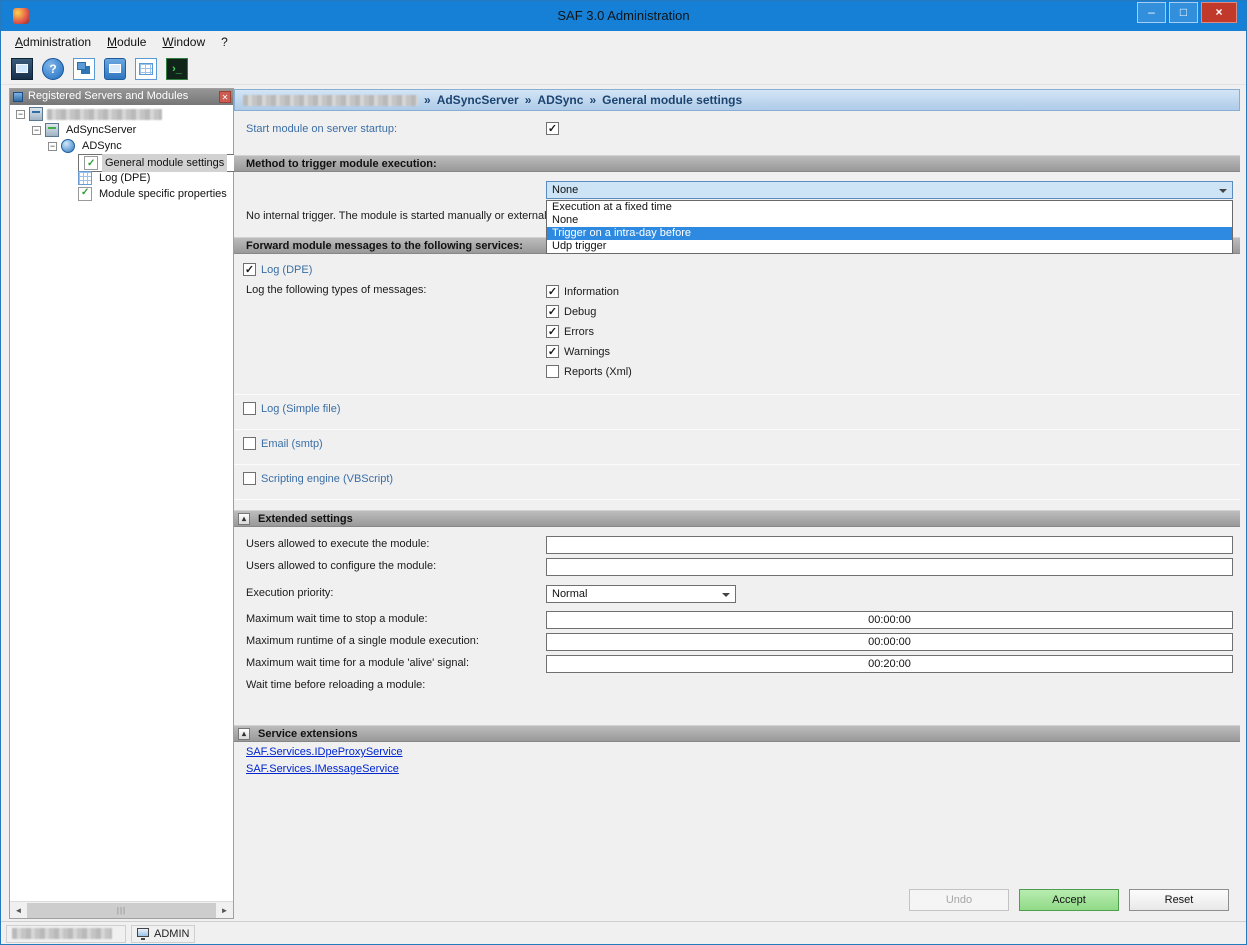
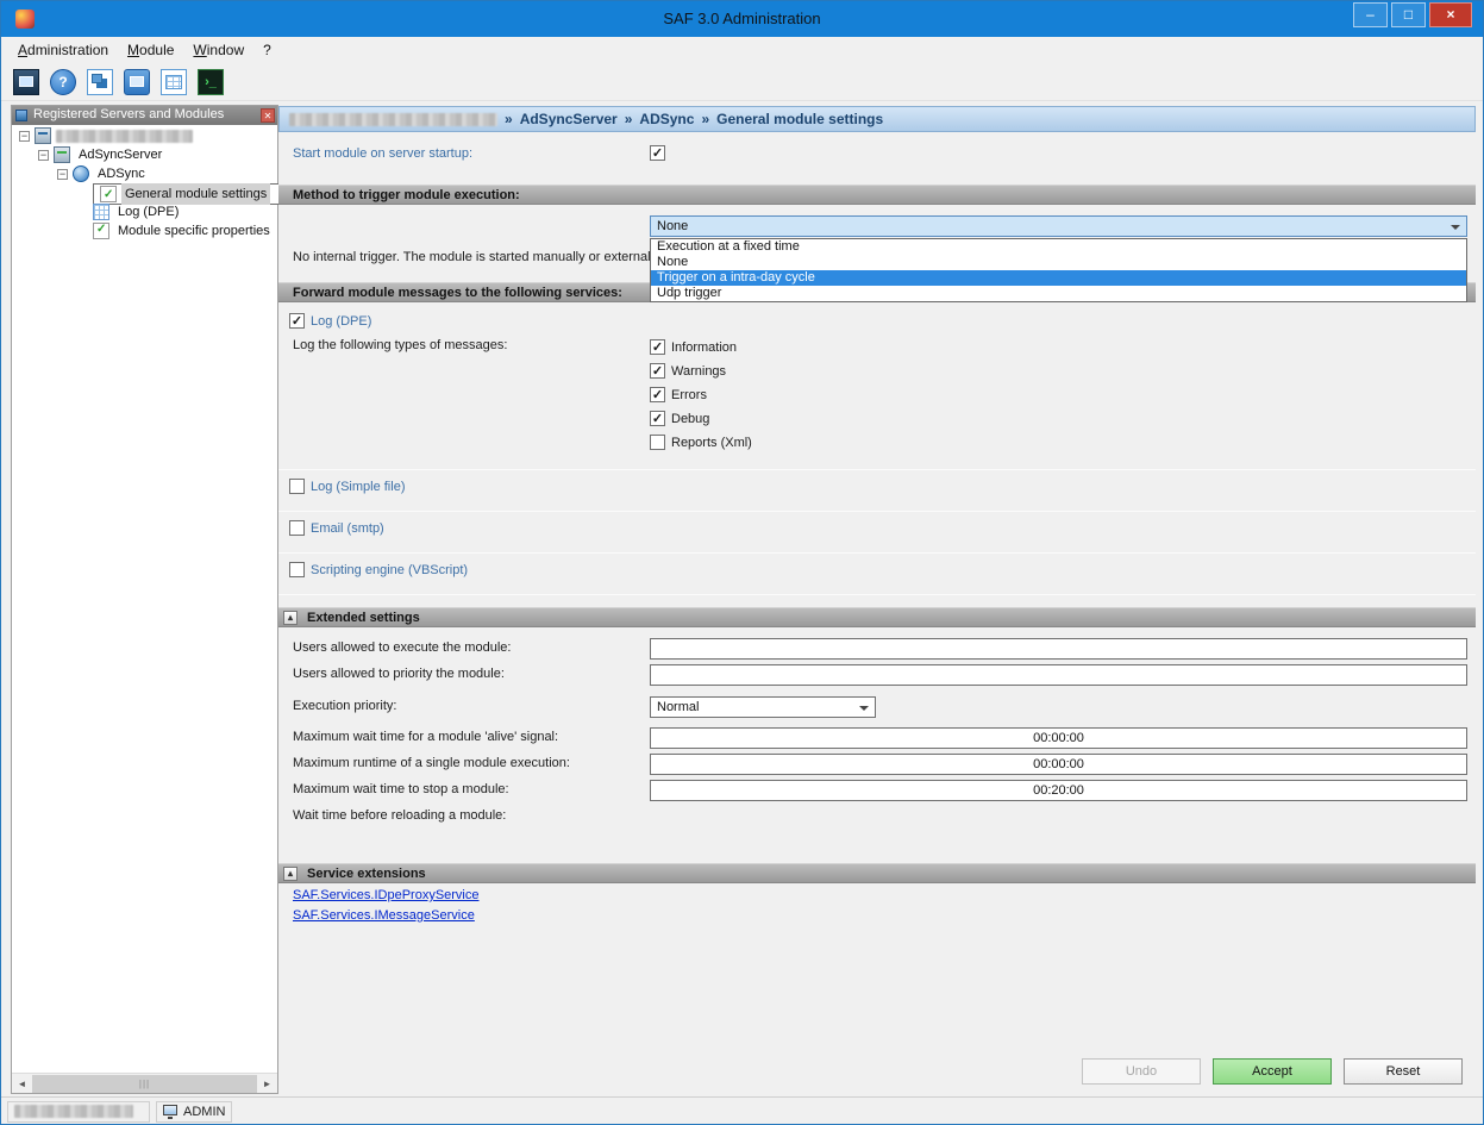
  SAF 3.0 Administration
  –
  □
  ×
  Administration
  Module
  Window
  ?
  ?
  Registered Servers and Modules
  AdSyncServer
  ADSync
  General module settings
  Log (DPE)
  Module specific properties
  »
  AdSyncServer
  »
  ADSync
  »
  General module settings
  Start module on server startup:
  Method to trigger module execution:
  None
  No internal trigger. The module is started manually or externa
  Forward module messages to the following services:
  Log (DPE)
  Log the following types of messages:
  Information
- Debug
+ Warnings
  Errors
- Warnings
+ Debug
  Reports (Xml)
  Log (Simple file)
  Email (smtp)
  Scripting engine (VBScript)
  Extended settings
  Users allowed to execute the module:
- Users allowed to configure the module:
+ Users allowed to priority the module:
  Execution priority:
  Normal
- Maximum wait time to stop a module:
+ Maximum wait time for a module 'alive' signal:
  00:00:00
  Maximum runtime of a single module execution:
  00:00:00
- Maximum wait time for a module 'alive' signal:
+ Maximum wait time to stop a module:
  00:20:00
  Wait time before reloading a module:
  Service extensions
  SAF.Services.IDpeProxyService
  SAF.Services.IMessageService
  Undo
  Accept
  Reset
  Execution at a fixed time
  None
- Trigger on a intra-day before
+ Trigger on a intra-day cycle
  Udp trigger
  ADMIN
